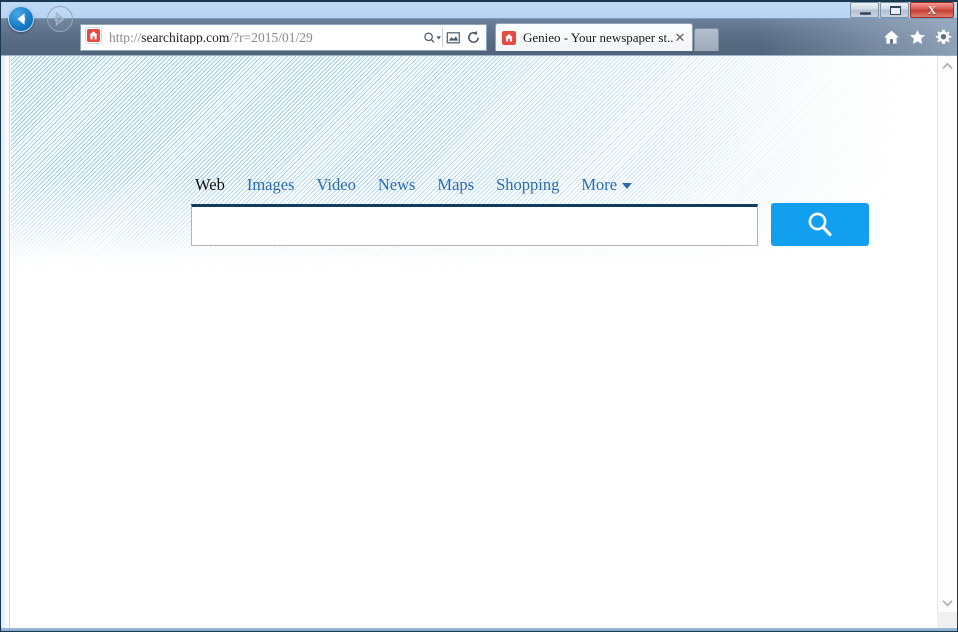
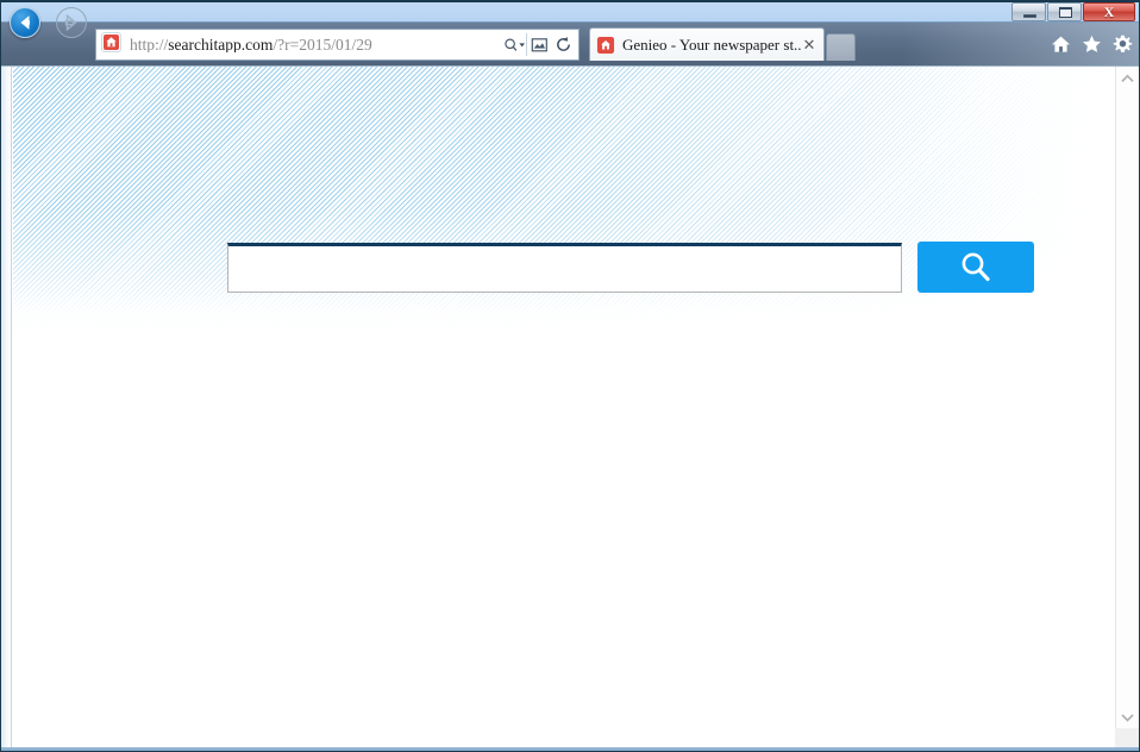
  X
  http://searchitapp.com/?r=2015/01/29
  Genieo - Your newspaper st..
  ✕
- Web
- Images
- Video
- News
- Maps
- Shopping
- More
